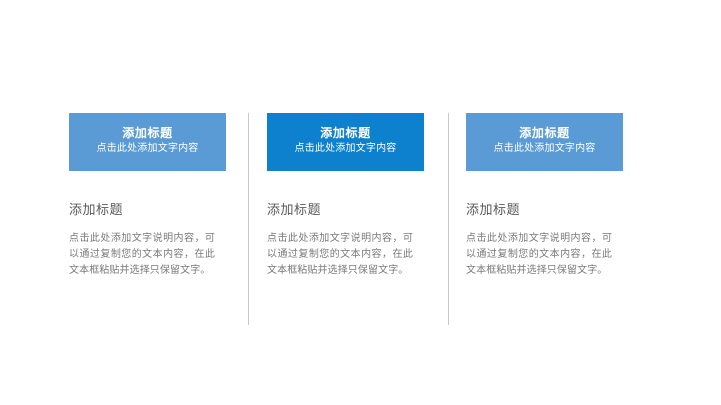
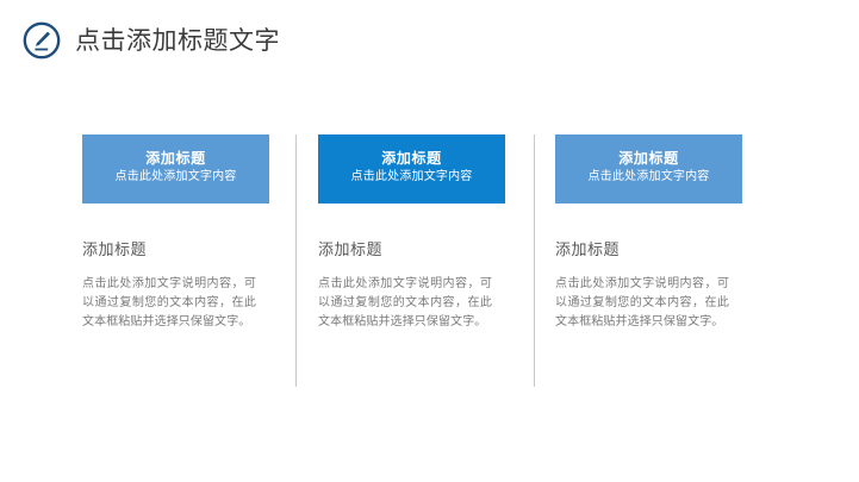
+ 点击添加标题文字
  添加标题
  点击此处添加文字内容
  添加标题
  点击此处添加文字说明内容，可以通过复制您的文本内容，在此文本框粘贴并选择只保留文字。
  添加标题
  点击此处添加文字内容
  添加标题
  点击此处添加文字说明内容，可以通过复制您的文本内容，在此文本框粘贴并选择只保留文字。
  添加标题
  点击此处添加文字内容
  添加标题
  点击此处添加文字说明内容，可以通过复制您的文本内容，在此文本框粘贴并选择只保留文字。
